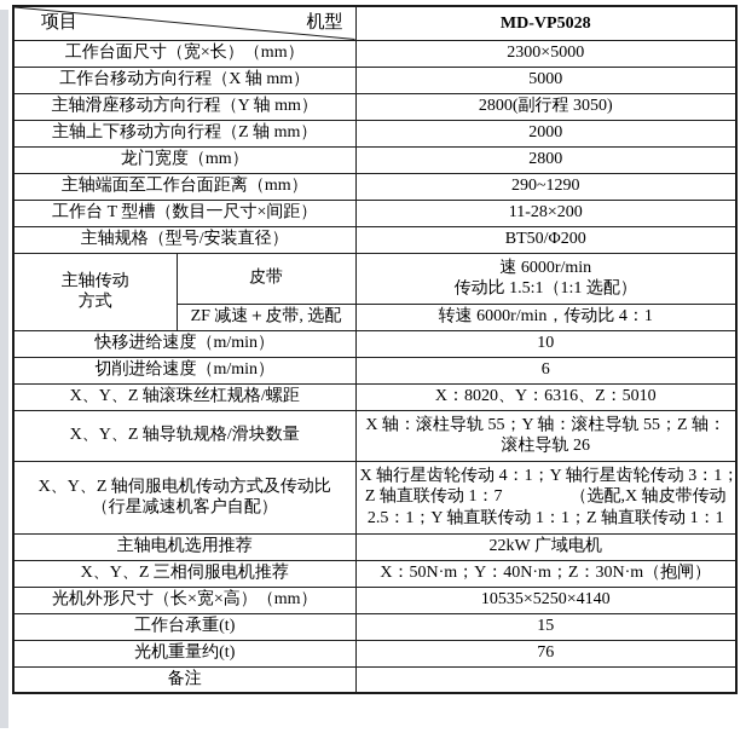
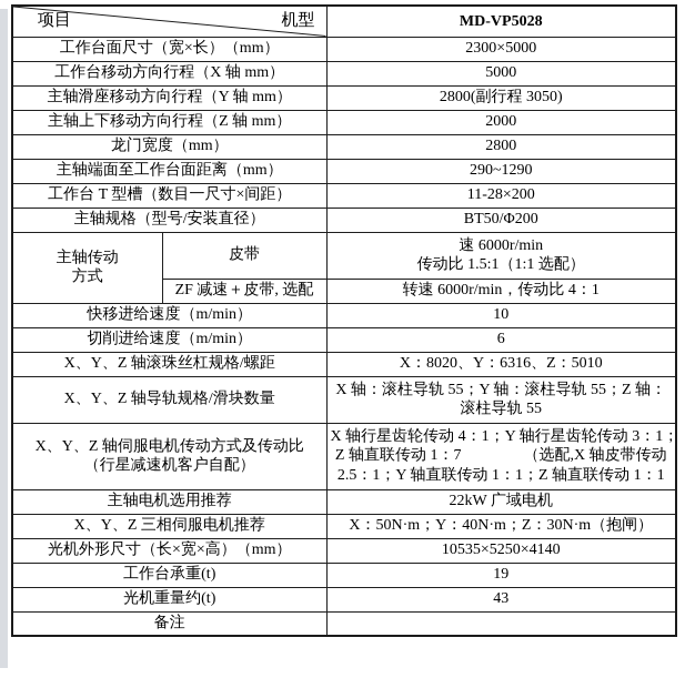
  项目 机型	MD-VP5028
  工作台面尺寸（宽×长）（mm）	2300×5000
  工作台移动方向行程（X 轴 mm）	5000
  主轴滑座移动方向行程（Y 轴 mm）	2800(副行程 3050)
  主轴上下移动方向行程（Z 轴 mm）	2000
  龙门宽度（mm）	2800
  主轴端面至工作台面距离（mm）	290~1290
  工作台 T 型槽（数目一尺寸×间距）	11-28×200
  主轴规格（型号/安装直径）	BT50/Φ200
  主轴传动 方式	皮带	速 6000r/min 传动比 1.5:1（1:1 选配）
  ZF 减速＋皮带, 选配	转速 6000r/min，传动比 4：1
  快移进给速度（m/min）	10
  切削进给速度（m/min）	6
  X、Y、Z 轴滚珠丝杠规格/螺距	X：8020、Y：6316、Z：5010
- X、Y、Z 轴导轨规格/滑块数量	X 轴：滚柱导轨 55；Y 轴：滚柱导轨 55；Z 轴： 滚柱导轨 26
+ X、Y、Z 轴导轨规格/滑块数量	X 轴：滚柱导轨 55；Y 轴：滚柱导轨 55；Z 轴： 滚柱导轨 55
  X、Y、Z 轴伺服电机传动方式及传动比 （行星减速机客户自配）	X 轴行星齿轮传动 4：1；Y 轴行星齿轮传动 3：1； Z 轴直联传动 1：7 （选配,X 轴皮带传动 2.5：1；Y 轴直联传动 1：1；Z 轴直联传动 1：1
  主轴电机选用推荐	22kW 广域电机
  X、Y、Z 三相伺服电机推荐	X：50N·m；Y：40N·m；Z：30N·m（抱闸）
  光机外形尺寸（长×宽×高）（mm）	10535×5250×4140
- 工作台承重(t)	15
+ 工作台承重(t)	19
- 光机重量约(t)	76
+ 光机重量约(t)	43
  备注
